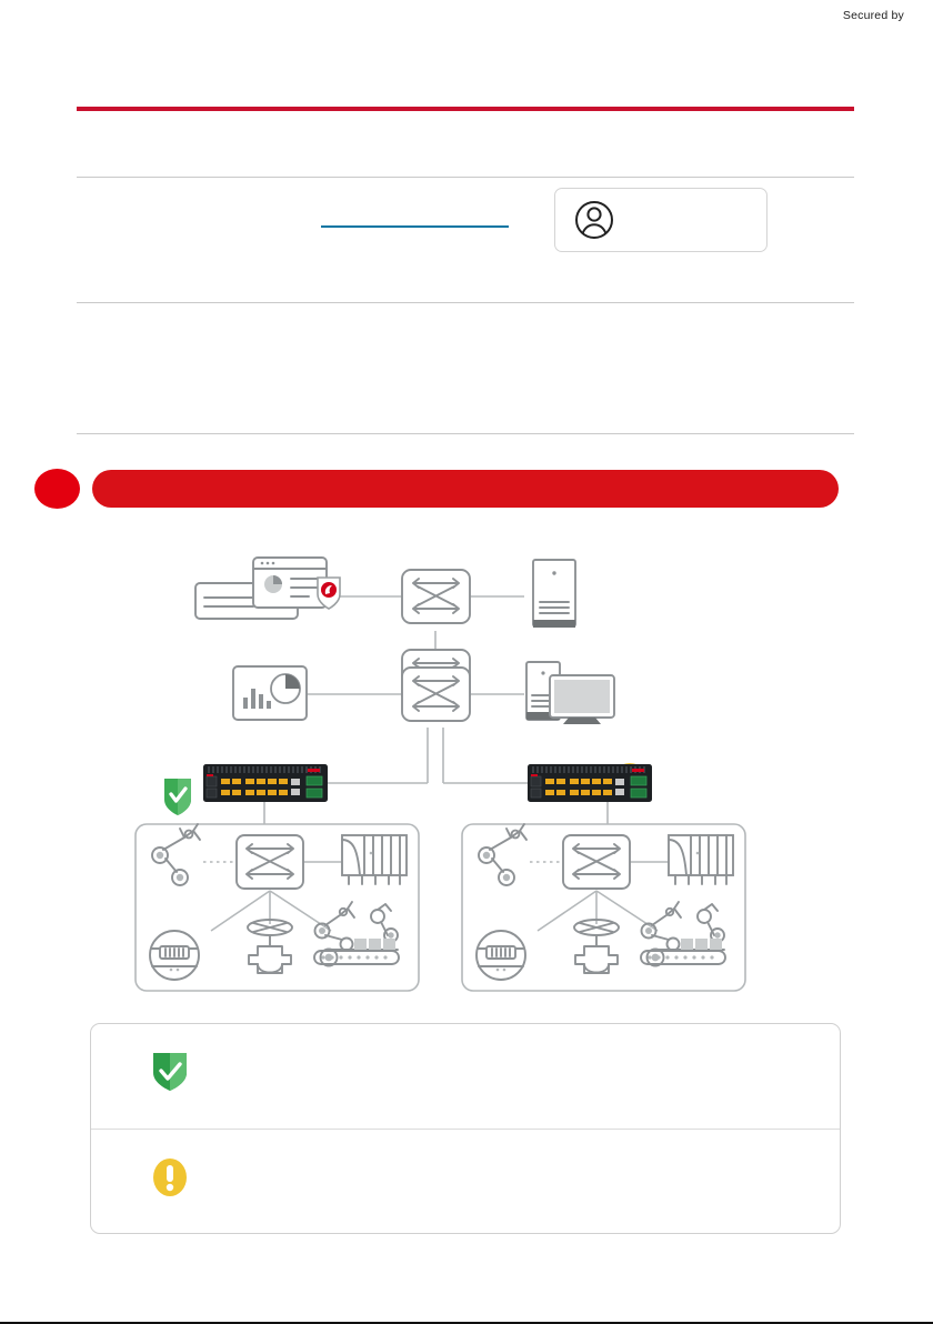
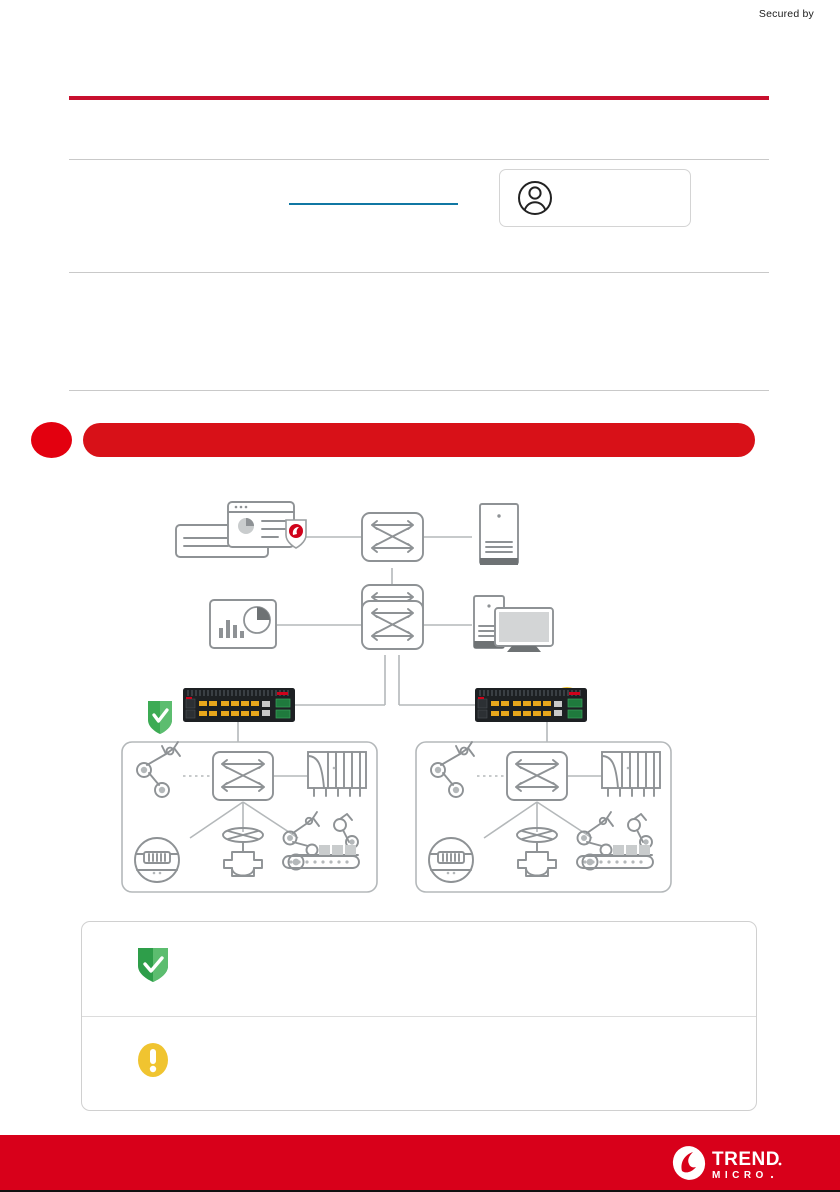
  Secured by
+ TREND
+ MICRO
